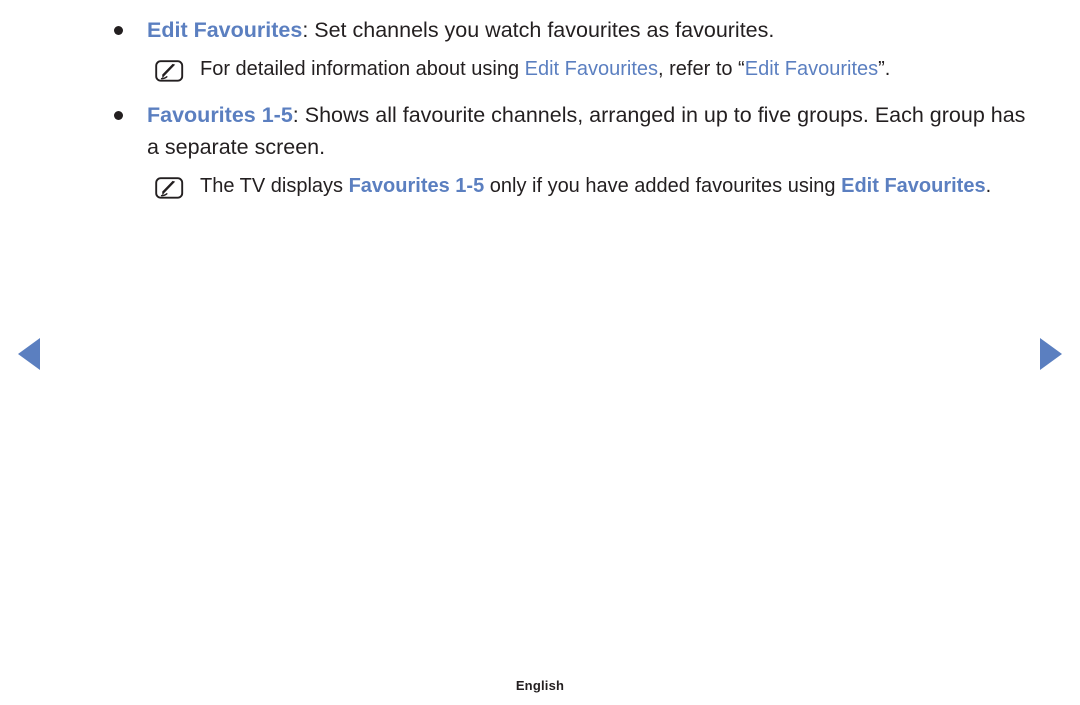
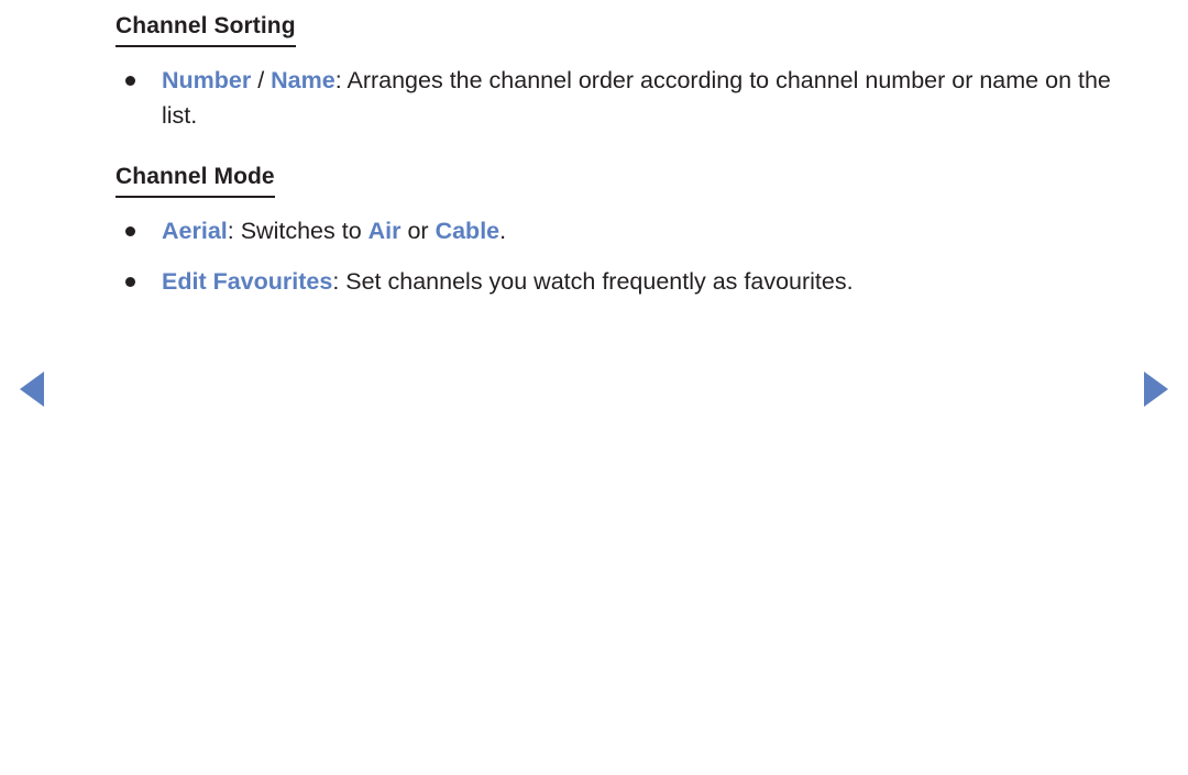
+ Channel Sorting
+ Number / Name: Arranges the channel order according to channel number or name on the list.
+ Channel Mode
+ Aerial: Switches to Air or Cable.
- Edit Favourites: Set channels you watch favourites as favourites.
+ Edit Favourites: Set channels you watch frequently as favourites.
- For detailed information about using Edit Favourites, refer to “Edit Favourites”.
- Favourites 1-5: Shows all favourite channels, arranged in up to five groups. Each group has a separate screen.
- The TV displays Favourites 1-5 only if you have added favourites using Edit Favourites.
- English
